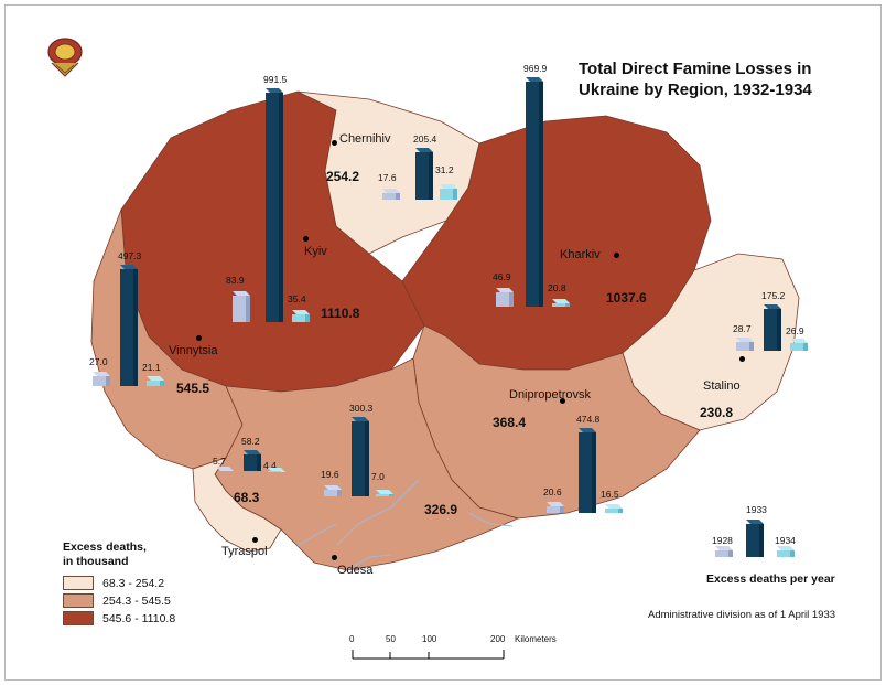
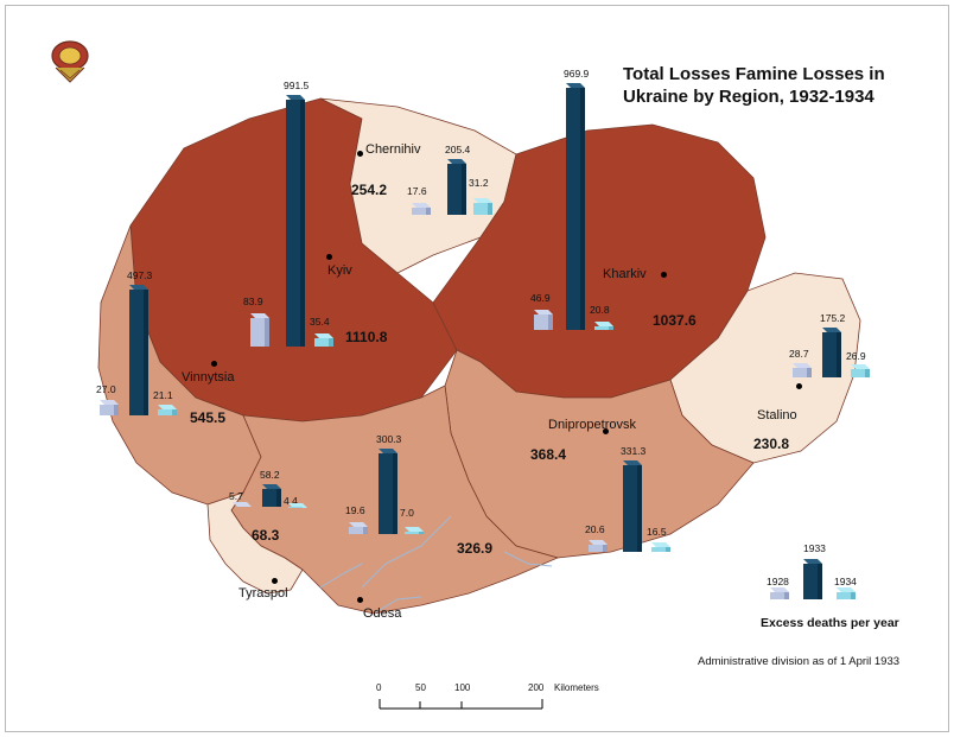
- Total Direct Famine Losses in
+ Total Losses Famine Losses in
  Ukraine by Region, 1932-1934
  205.4
  17.6
  31.2
  991.5
  83.9
  35.4
  969.9
  46.9
  20.8
  497.3
  27.0
  21.1
  175.2
  28.7
  26.9
- 474.8
+ 331.3
  20.6
  16.5
  300.3
  19.6
  7.0
  58.2
  5.7
  4.4
  Chernihiv
  254.2
  Kyiv
  1110.8
  Kharkiv
  1037.6
  Vinnytsia
  545.5
  Stalino
  230.8
  Dnipropetrovsk
  368.4
  Odesa
  326.9
  Tyraspol
  68.3
- Excess deaths,
- in thousand
- 68.3 - 254.2
- 254.3 - 545.5
- 545.6 - 1110.8
  1933
  1928
  1934
  Excess deaths per year
  0
  50
  100
  200
  Kilometers
  Administrative division as of 1 April 1933
